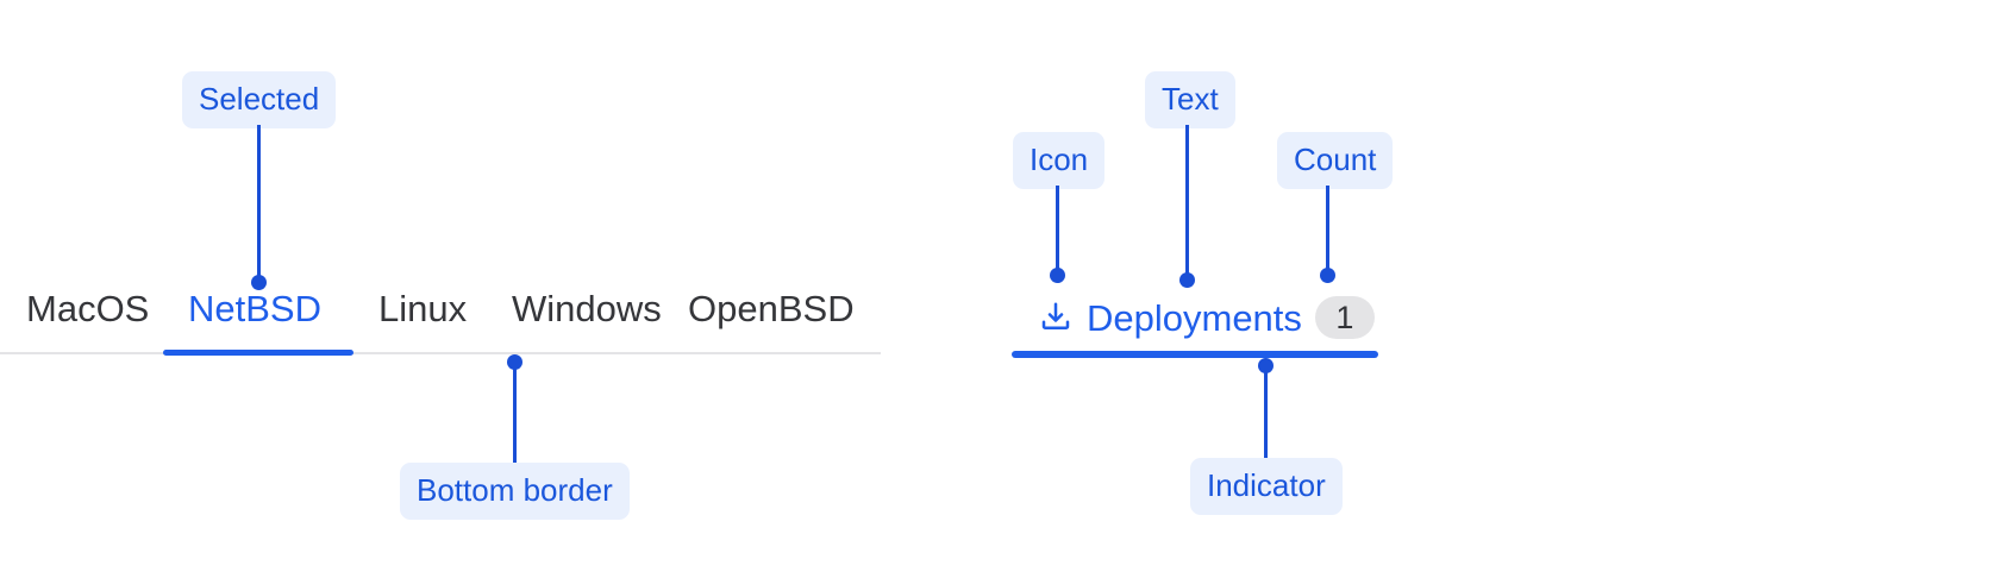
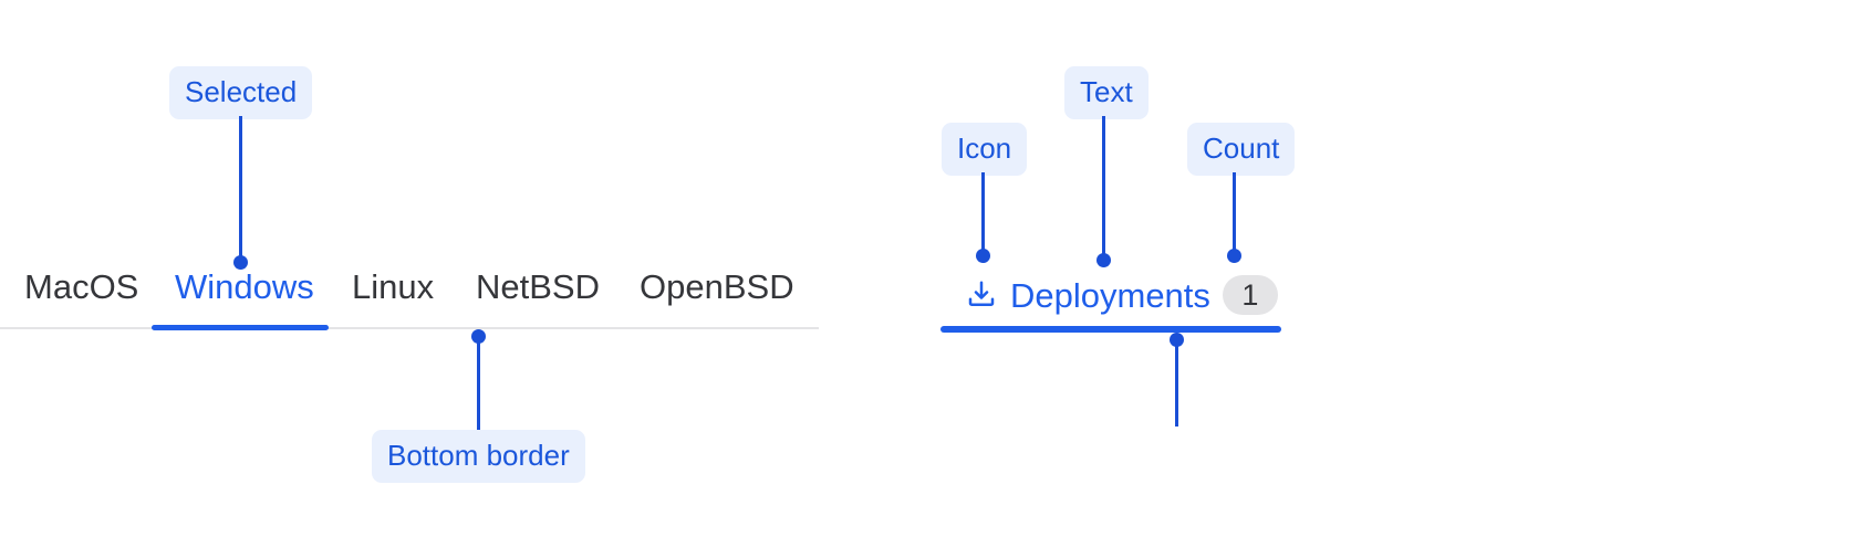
  Selected
  MacOS
- NetBSD
+ Windows
  Linux
- Windows
+ NetBSD
  OpenBSD
  Bottom border
  Text
  Icon
  Count
  Deployments
  1
- Indicator
